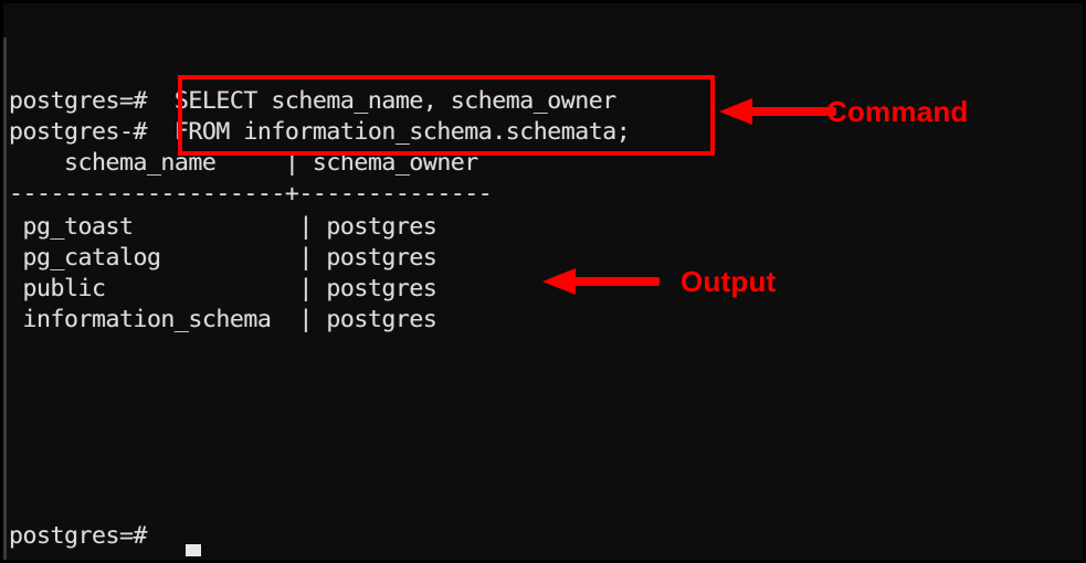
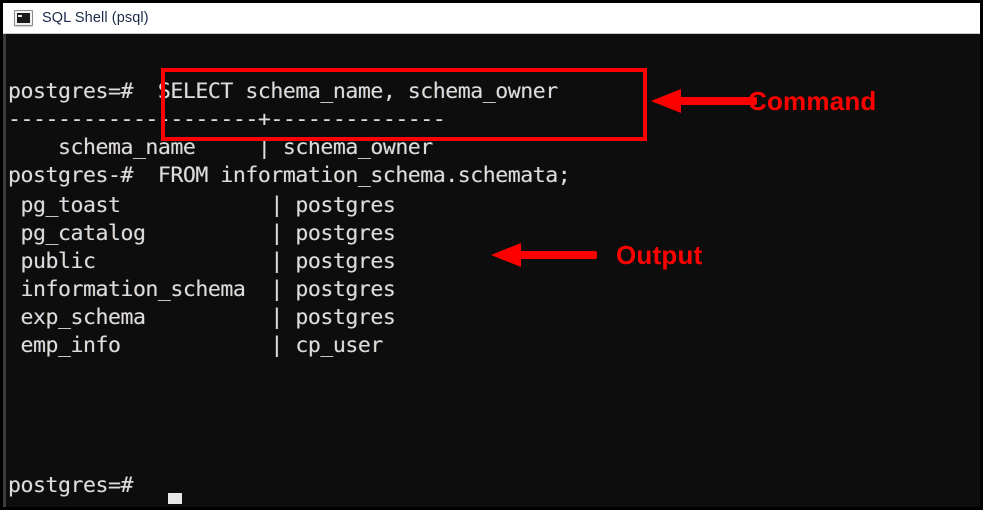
+ SQL Shell (psql)
  postgres=# SELECT schema_name, schema_owner
- postgres-# FROM information_schema.schemata;
+ --------------------+--------------
  schema_name | schema_owner
- --------------------+--------------
+ postgres-# FROM information_schema.schemata;
  pg_toast | postgres
  pg_catalog | postgres
  public | postgres
  information_schema | postgres
+ exp_schema | postgres
+ emp_info | cp_user
  postgres=#
  Command
  Output
